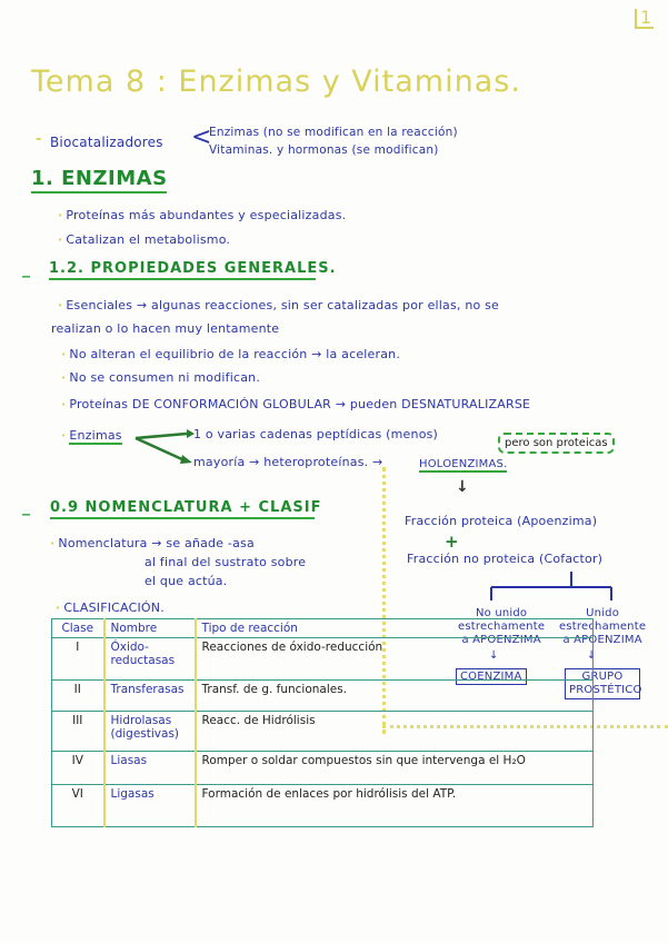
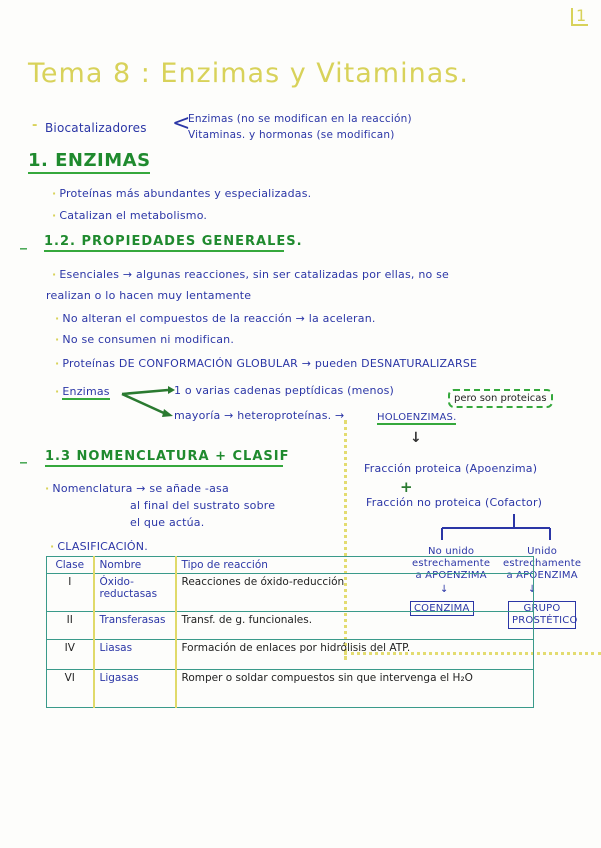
  1
  Tema 8 : Enzimas y Vitaminas.
  -
  Biocatalizadores
  <
  Enzimas (no se modifican en la reacción)
  Vitaminas. y hormonas (se modifican)
  1. ENZIMAS
  Proteínas más abundantes y especializadas.
  Catalizan el metabolismo.
  _
  1.2. PROPIEDADES GENERALES.
  Esenciales → algunas reacciones, sin ser catalizadas por ellas, no se
  realizan o lo hacen muy lentamente
- No alteran el equilibrio de la reacción → la aceleran.
+ No alteran el compuestos de la reacción → la aceleran.
  No se consumen ni modifican.
  Proteínas DE CONFORMACIÓN GLOBULAR → pueden DESNATURALIZARSE
  Enzimas
  1 o varias cadenas peptídicas (menos)
  pero son proteicas
  mayoría → heteroproteínas. →
  HOLOENZIMAS.
  ↓
  Fracción proteica (Apoenzima)
  +
  Fracción no proteica (Cofactor)
  No unido
  estrechamente
  a APOENZIMA
  Unido
  estrechamente
  a APOENZIMA
  ↓
  ↓
  COENZIMA
  GRUPO PROSTÉTICO
  _
- 0.9 NOMENCLATURA + CLASIF
+ 1.3 NOMENCLATURA + CLASIF
  Nomenclatura → se añade -asa
  al final del sustrato sobre
  el que actúa.
  CLASIFICACIÓN.
  Clase	Nombre	Tipo de reacción
  I	Óxido-reductasas	Reacciones de óxido-reducción
  II	Transferasas	Transf. de g. funcionales.
- III	Hidrolasas (digestivas)	Reacc. de Hidrólisis
- IV	Liasas	Romper o soldar compuestos sin que intervenga el H₂O
+ IV	Liasas	Formación de enlaces por hidrólisis del ATP.
- VI	Ligasas	Formación de enlaces por hidrólisis del ATP.
+ VI	Ligasas	Romper o soldar compuestos sin que intervenga el H₂O
